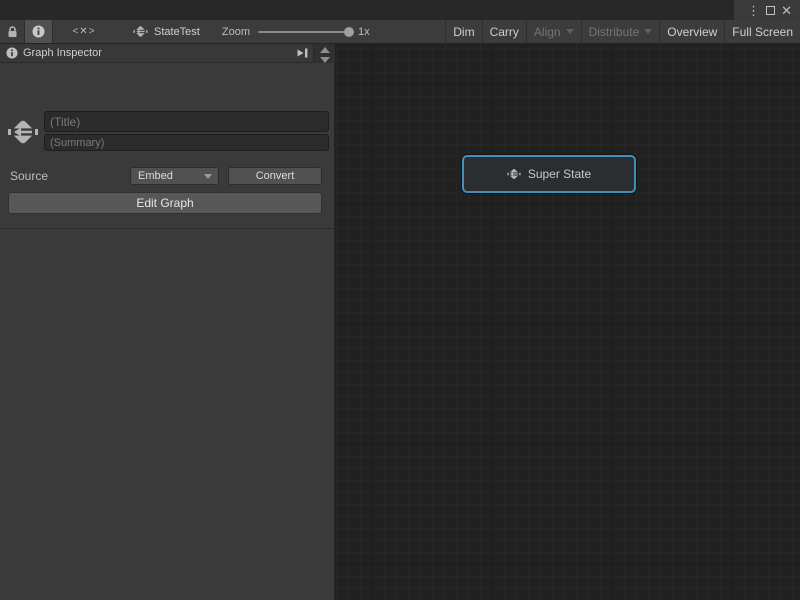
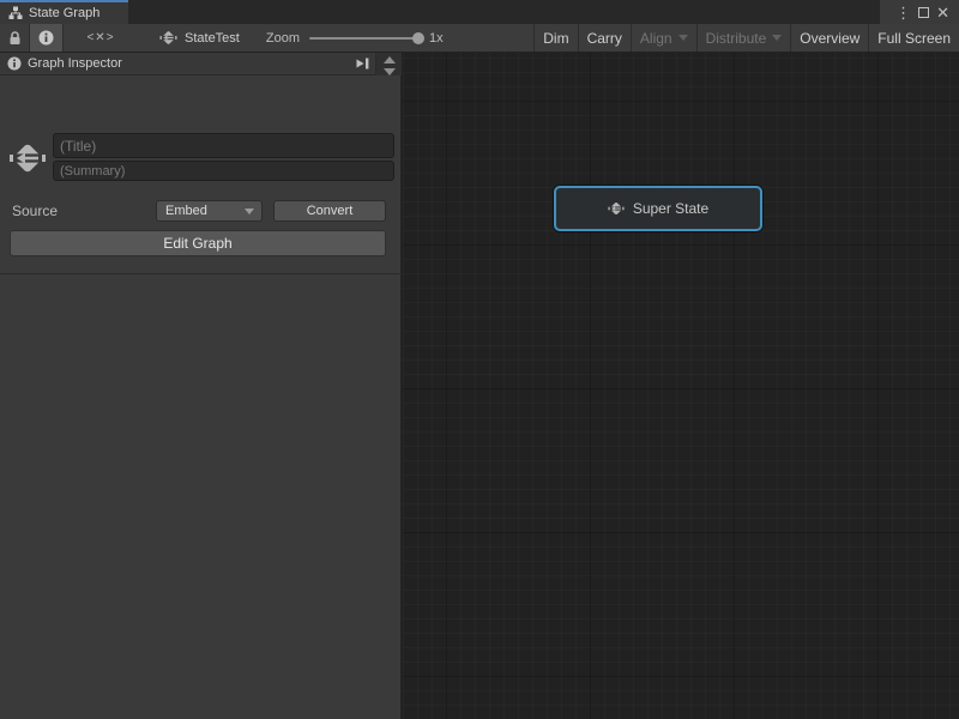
+ State Graph
  ⋮
  ✕
  <✕>
  StateTest
  Zoom
  1x
  Dim
  Carry
  Align
  Distribute
  Overview
  Full Screen
  Graph Inspector
  (Title)
  (Summary)
  Source
  Embed
  Convert
  Edit Graph
  Super State
